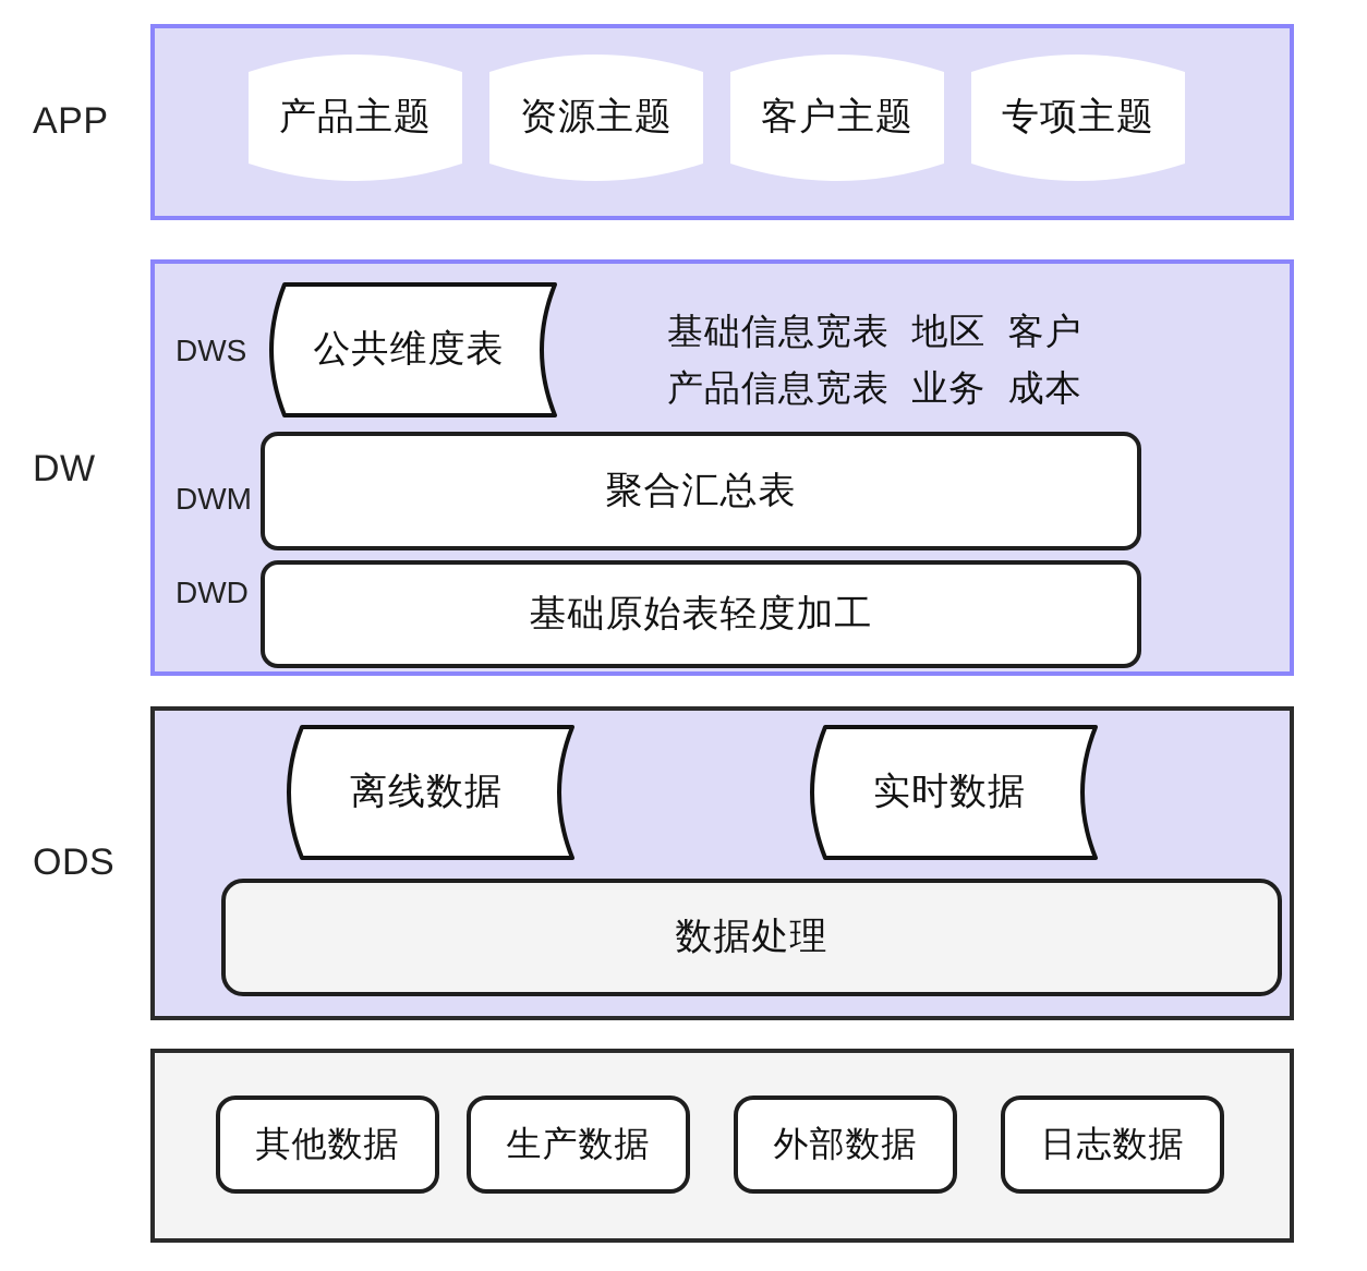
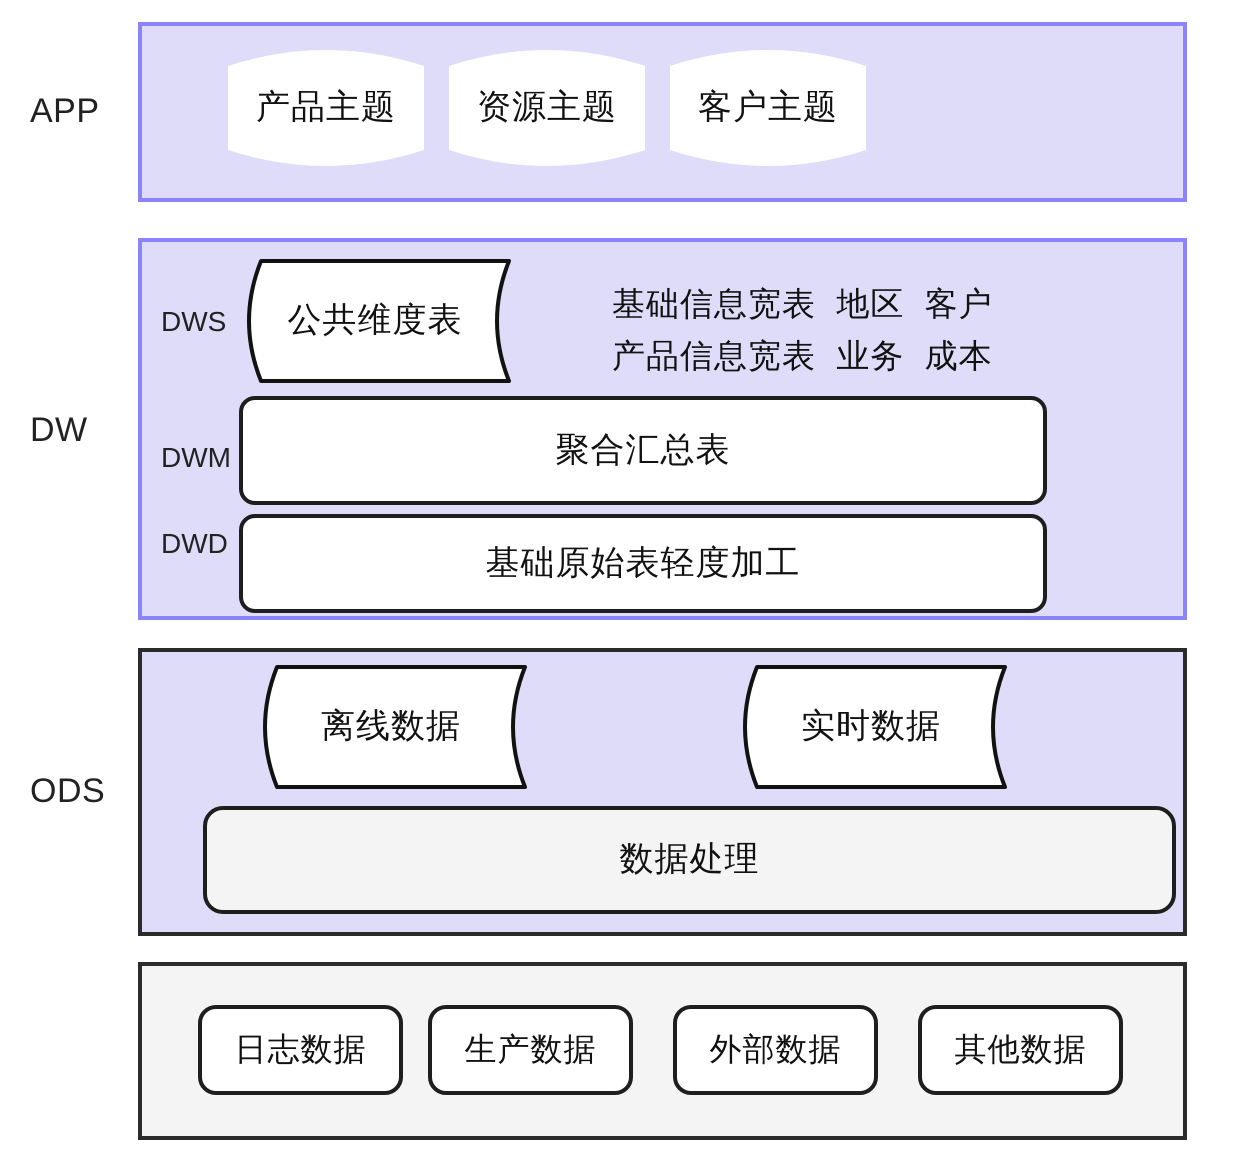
  APP
  产品主题
  资源主题
  客户主题
- 专项主题
  DW
  DWS
  公共维度表
  基础信息宽表 地区 客户
  产品信息宽表 业务 成本
  DWM
  聚合汇总表
  DWD
  基础原始表轻度加工
  ODS
  离线数据
  实时数据
  数据处理
- 其他数据
+ 日志数据
  生产数据
  外部数据
- 日志数据
+ 其他数据
